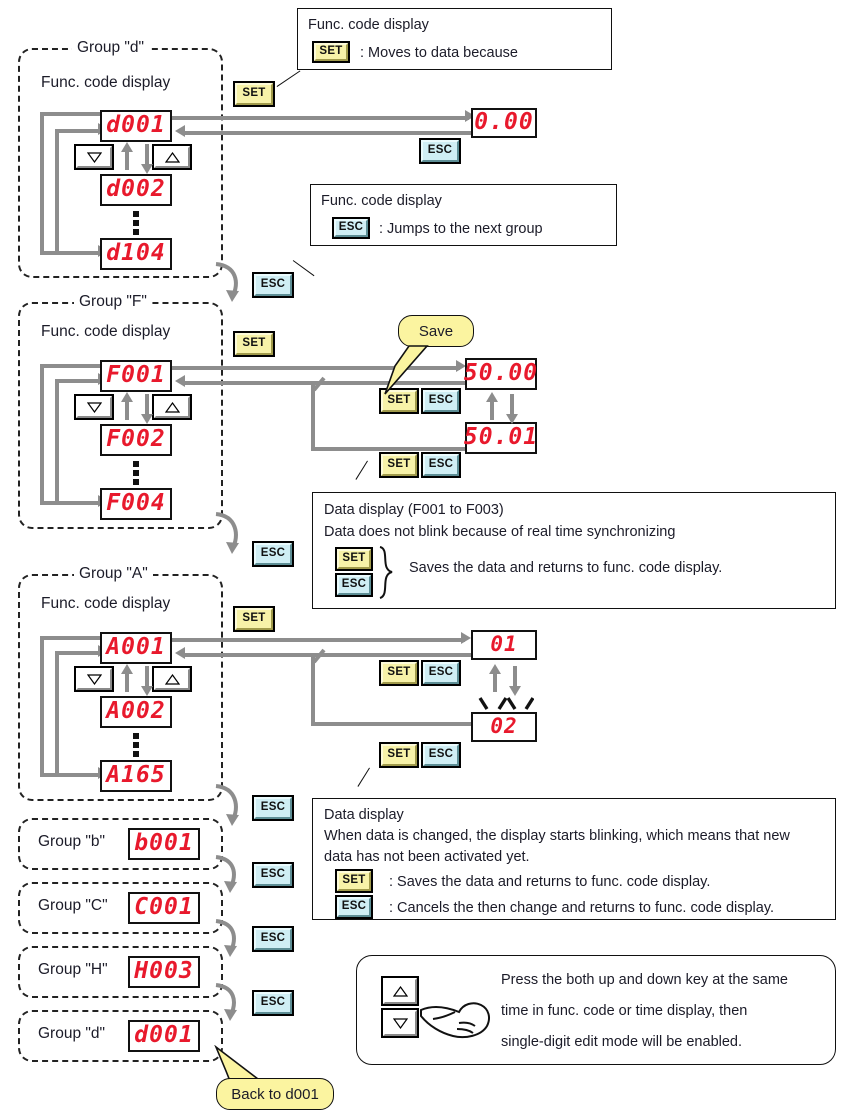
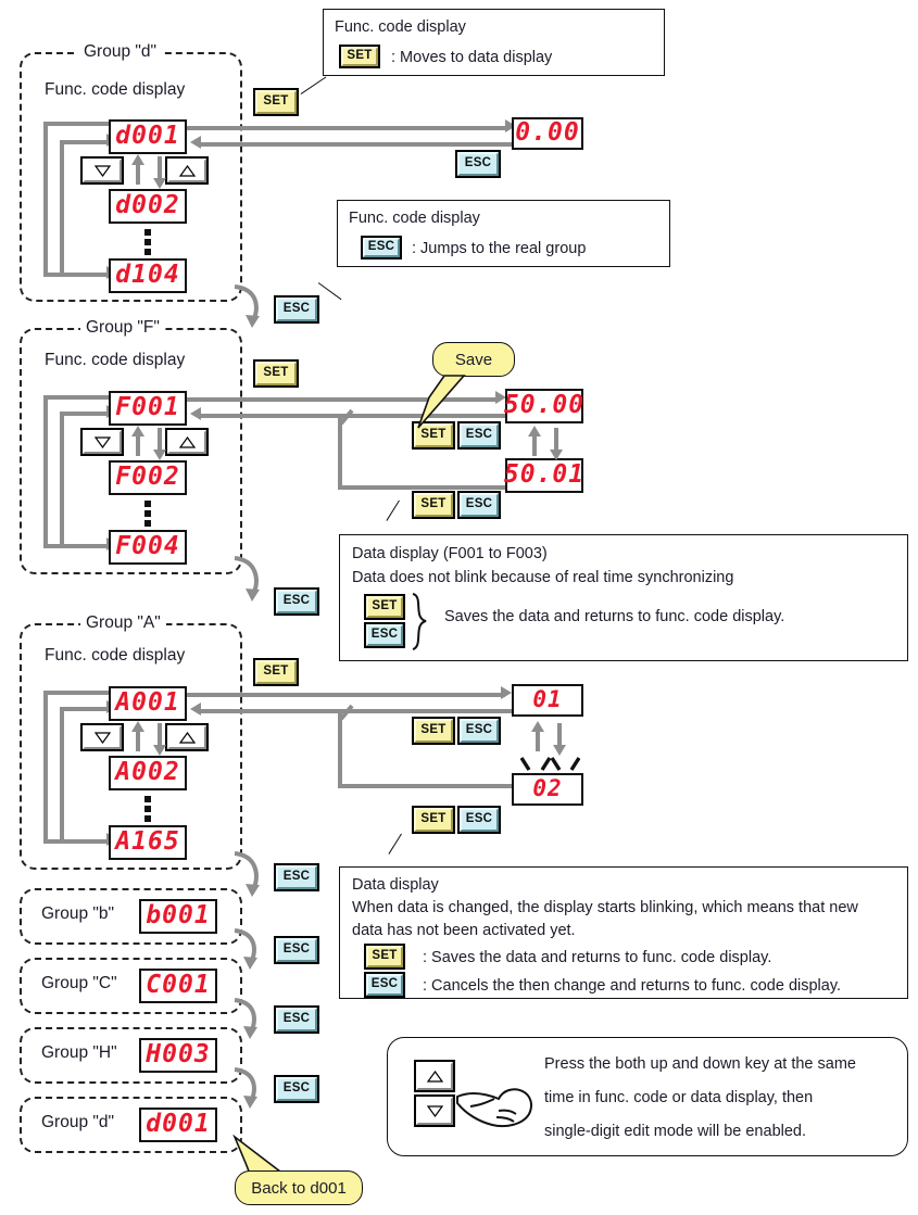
  Func. code display
  SET
- : Moves to data because
+ : Moves to data display
  Func. code display
  ESC
- : Jumps to the next group
+ : Jumps to the real group
  Group "d"
  Func. code display
  d001
  d002
  d104
  SET
  0.00
  ESC
  ESC
  Group "F"
  Func. code display
  F001
  F002
  F004
  SET
  50.00
  50.01
  SET
  ESC
  SET
  ESC
  Save
  ESC
  Data display (F001 to F003)
  Data does not blink because of real time synchronizing
  SET
  ESC
  Saves the data and returns to func. code display.
  Group "A"
  Func. code display
  A001
  A002
  A165
  SET
  01
  02
  SET
  ESC
  SET
  ESC
  ESC
  Data display
  When data is changed, the display starts blinking, which means that new
  data has not been activated yet.
  SET
  : Saves the data and returns to func. code display.
  ESC
  : Cancels the then change and returns to func. code display.
  Group "b"
  b001
  ESC
  Group "C"
  C001
  ESC
  Group "H"
  H003
  ESC
  Group "d"
  d001
  Back to d001
  Press the both up and down key at the same
- time in func. code or time display, then
+ time in func. code or data display, then
  single-digit edit mode will be enabled.
